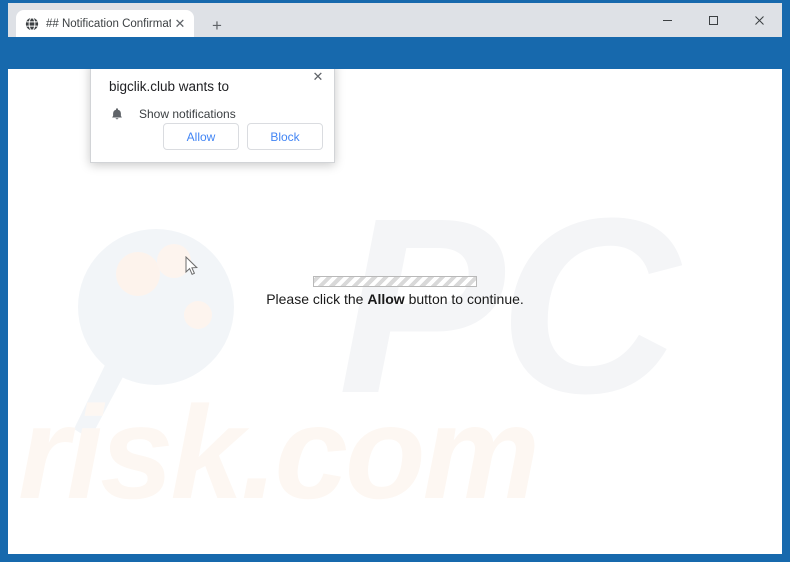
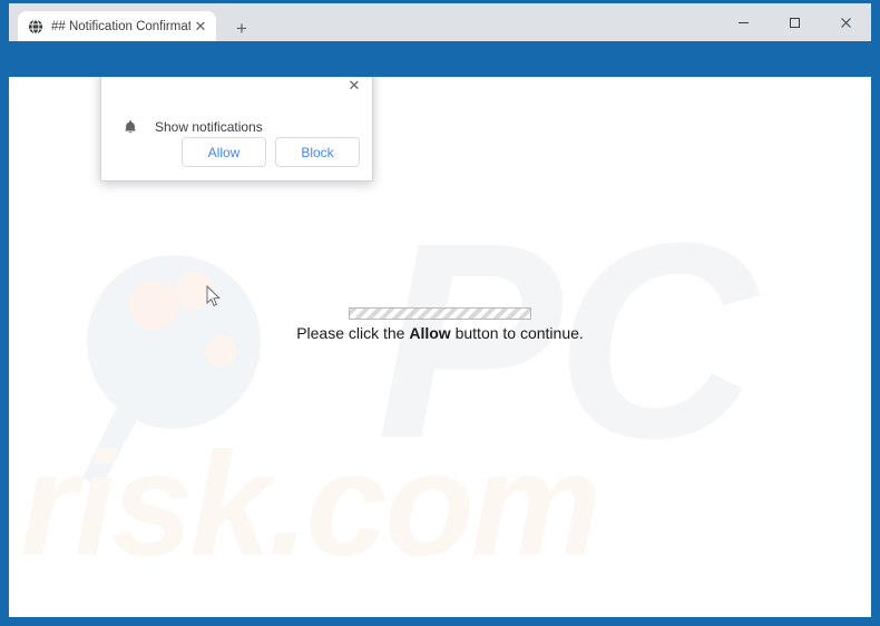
  ## Notification Confirmat
  ✕
  +
  PC
  Please click the Allow button to continue.
  ✕
- bigclik.club wants to
  Show notifications
  Allow
  Block
